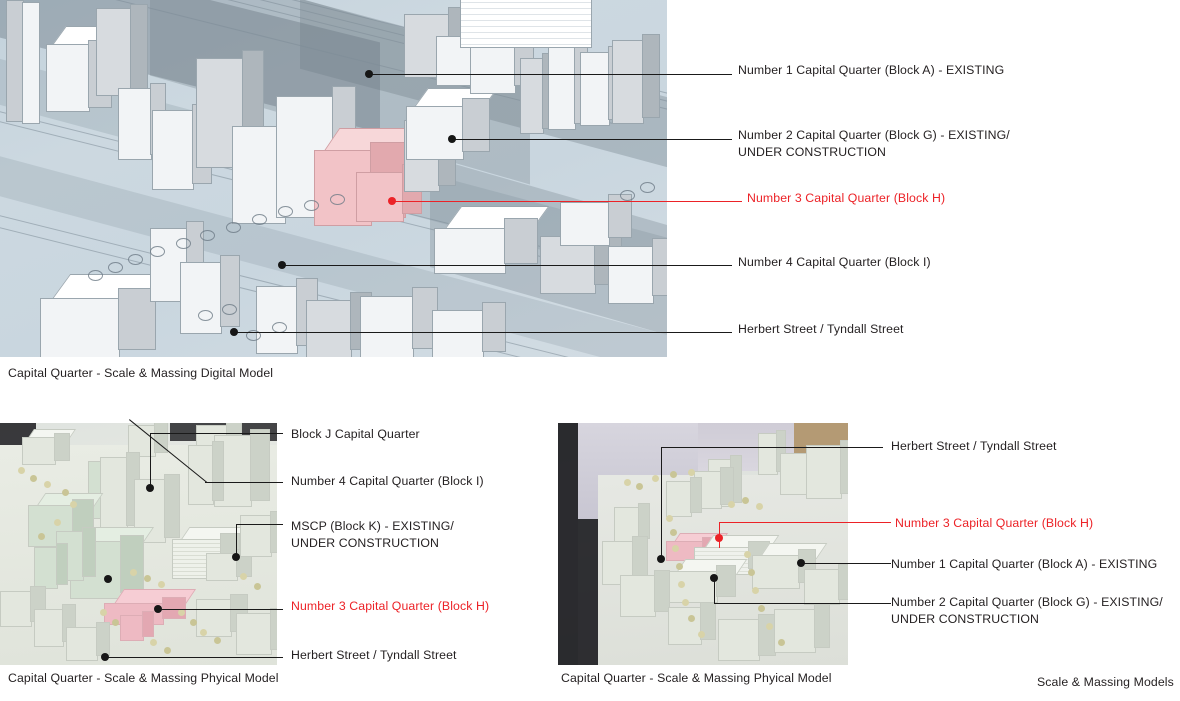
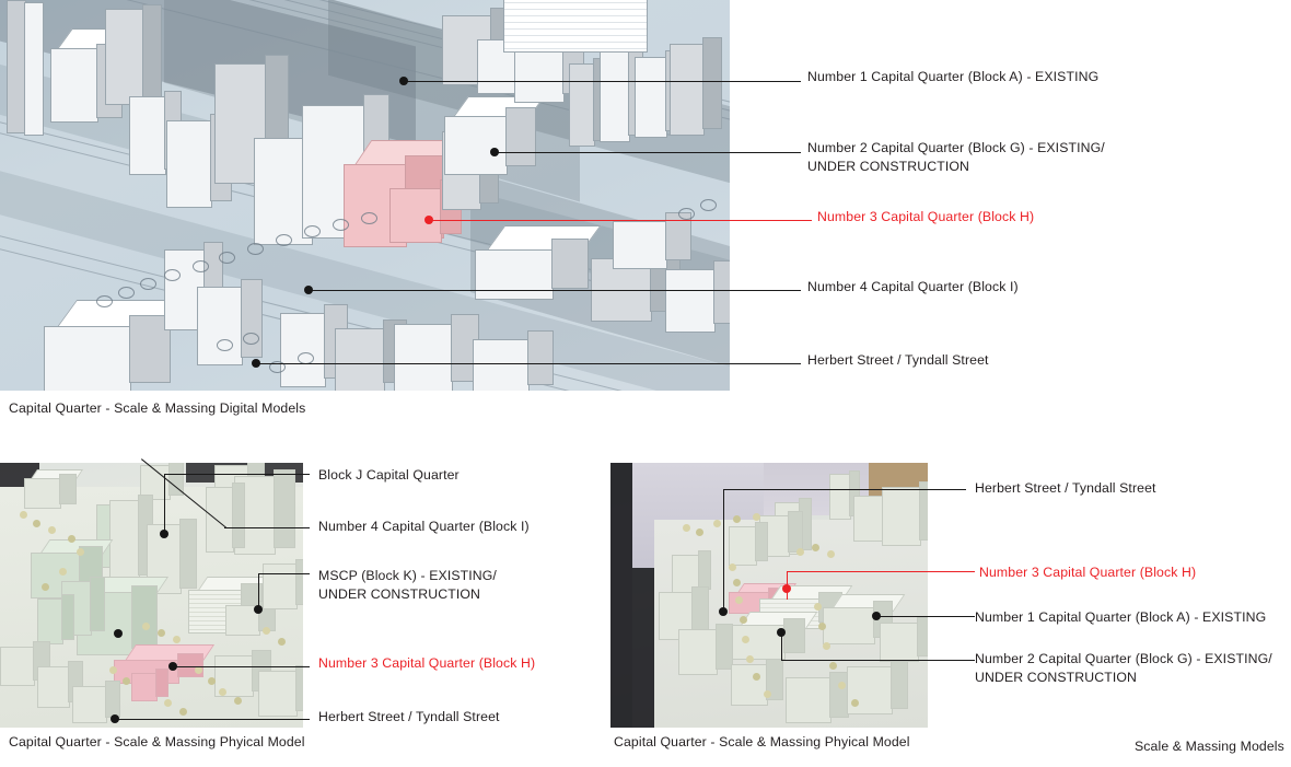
  Number 1 Capital Quarter (Block A) - EXISTING
  Number 2 Capital Quarter (Block G) - EXISTING/
  UNDER CONSTRUCTION
  Number 3 Capital Quarter (Block H)
  Number 4 Capital Quarter (Block I)
  Herbert Street / Tyndall Street
- Capital Quarter - Scale & Massing Digital Model
+ Capital Quarter - Scale & Massing Digital Models
  Block J Capital Quarter
  Number 4 Capital Quarter (Block I)
  MSCP (Block K) - EXISTING/
  UNDER CONSTRUCTION
  Number 3 Capital Quarter (Block H)
  Herbert Street / Tyndall Street
  Capital Quarter - Scale & Massing Phyical Model
  Herbert Street / Tyndall Street
  Number 3 Capital Quarter (Block H)
  Number 1 Capital Quarter (Block A) - EXISTING
  Number 2 Capital Quarter (Block G) - EXISTING/
  UNDER CONSTRUCTION
  Capital Quarter - Scale & Massing Phyical Model
  Scale & Massing Models
